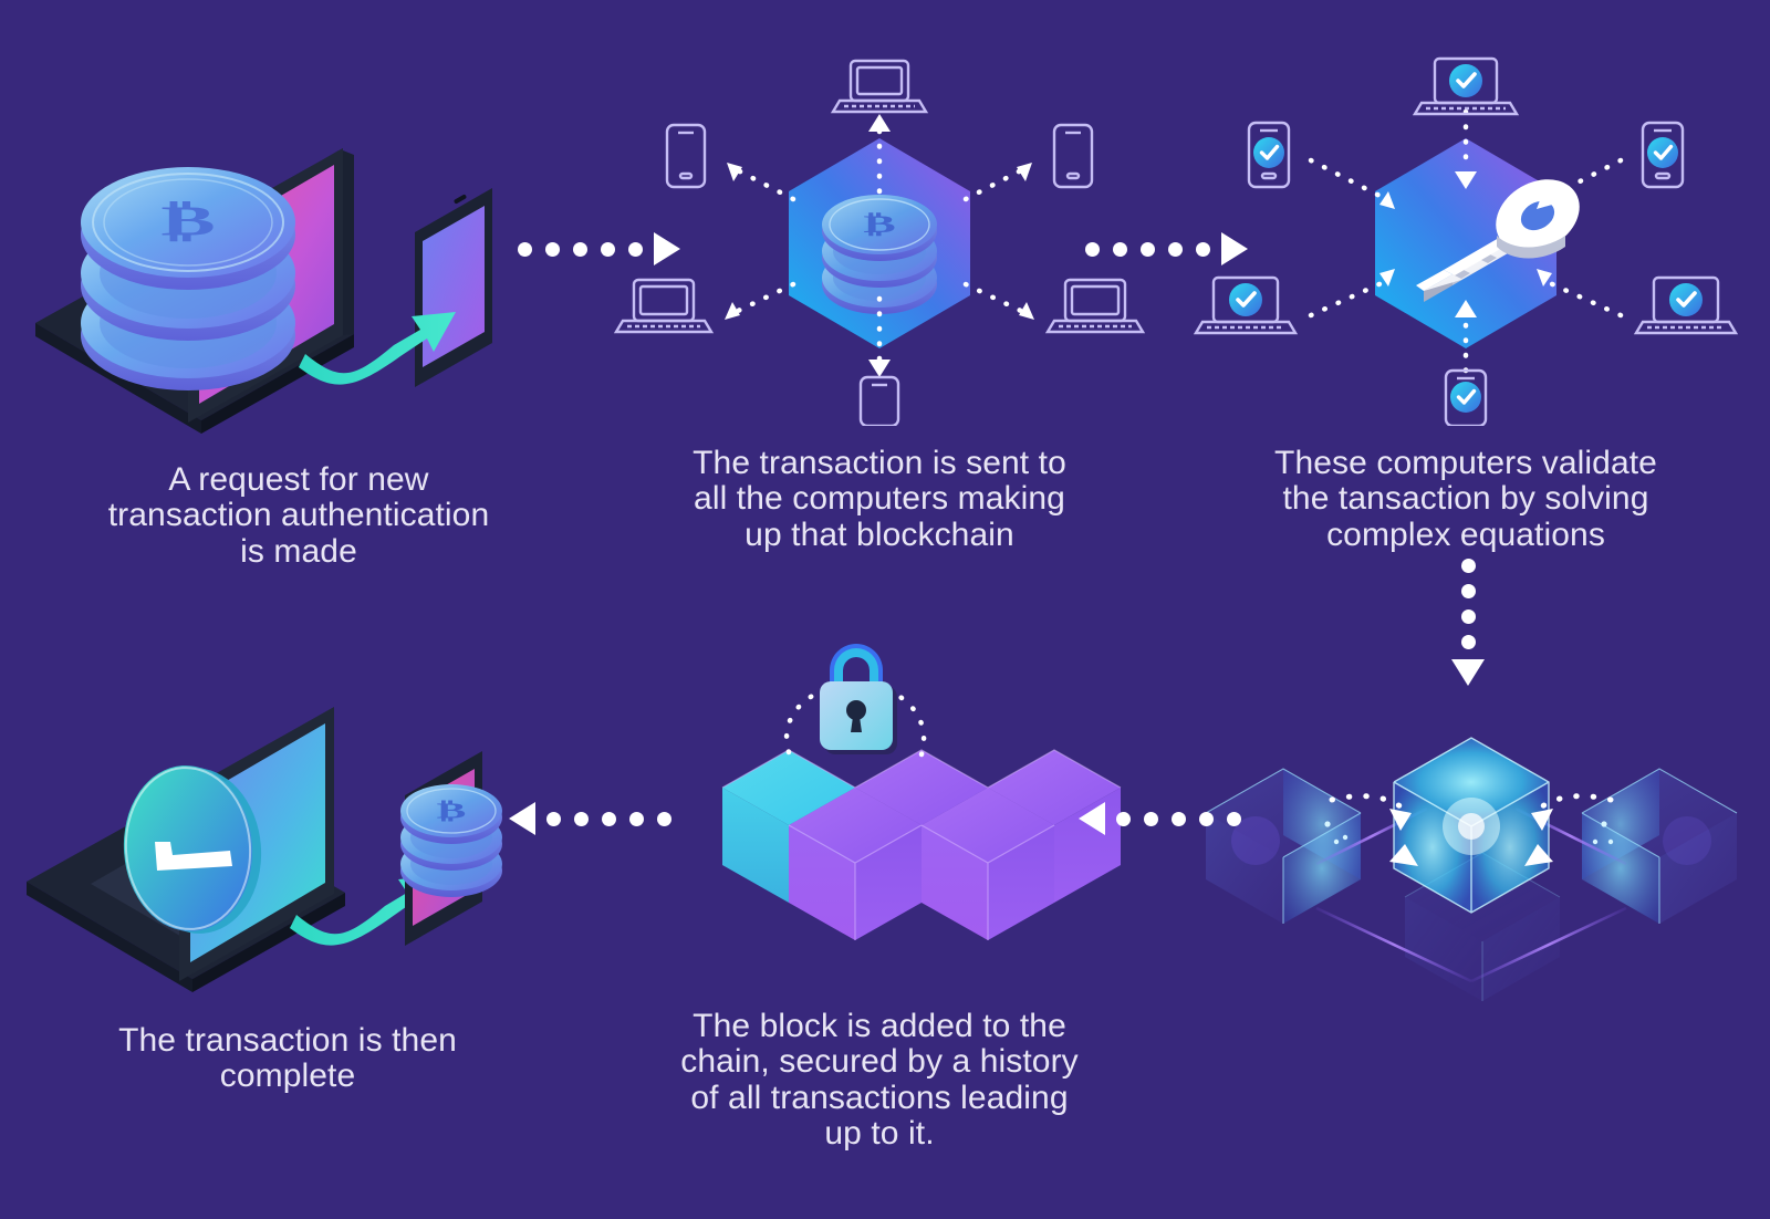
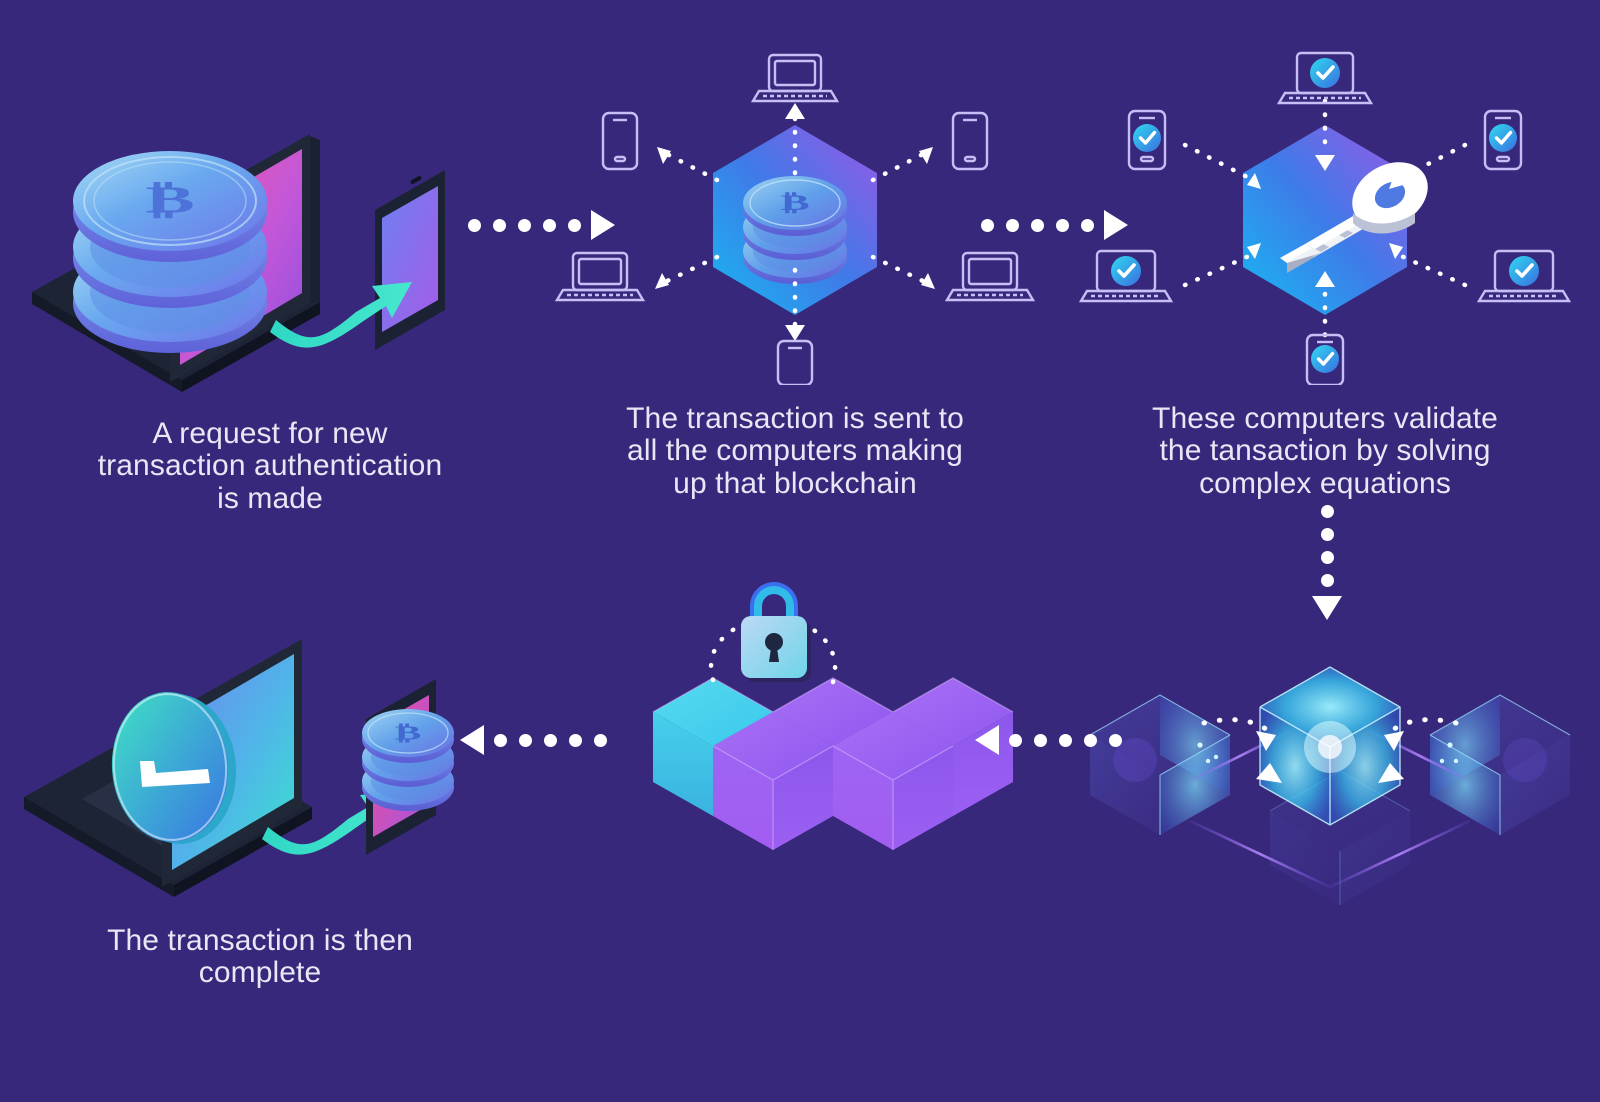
  ₿
  A request for new
  transaction authentication
  is made
  ₿
  The transaction is sent to
  all the computers making
  up that blockchain
  These computers validate
  the tansaction by solving
  complex equations
  ₿
  The transaction is then
  complete
- The block is added to the
- chain, secured by a history
- of all transactions leading
- up to it.
